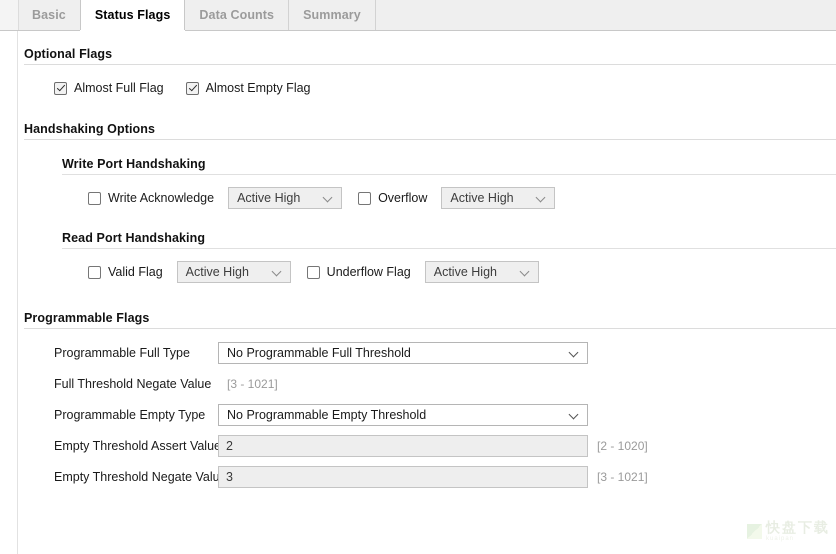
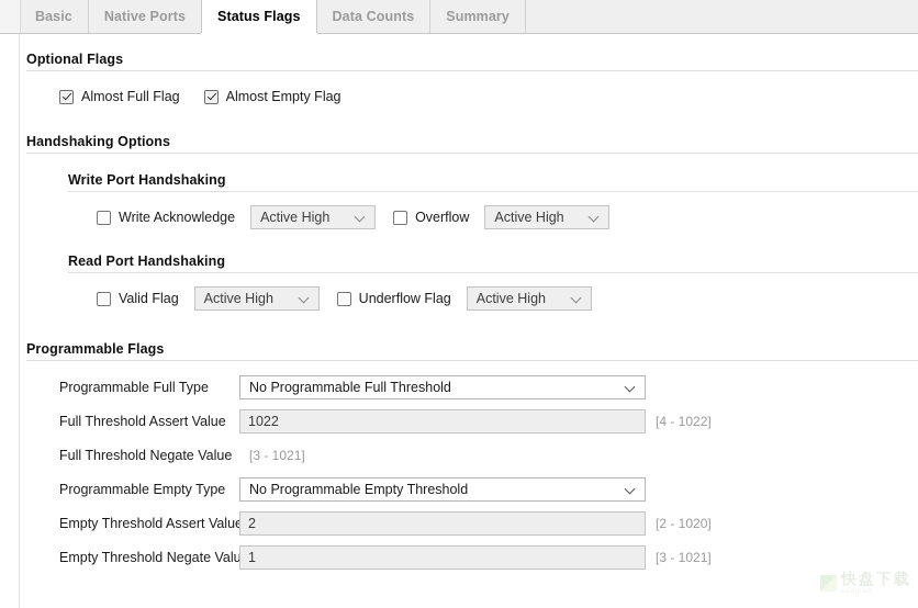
  Basic
+ Native Ports
  Status Flags
  Data Counts
  Summary
  Optional Flags
  Almost Full Flag
  Almost Empty Flag
  Handshaking Options
  Write Port Handshaking
  Write Acknowledge
  Active High
  Overflow
  Active High
  Read Port Handshaking
  Valid Flag
  Active High
  Underflow Flag
  Active High
  Programmable Flags
  Programmable Full Type
  No Programmable Full Threshold
+ Full Threshold Assert Value
+ 1022
+ [4 - 1022]
  Full Threshold Negate Value
  [3 - 1021]
  Programmable Empty Type
  No Programmable Empty Threshold
  Empty Threshold Assert Valu
  2
  [2 - 1020]
  Empty Threshold Negate Valu
- 3
+ 1
  [3 - 1021]
  快盘下载
